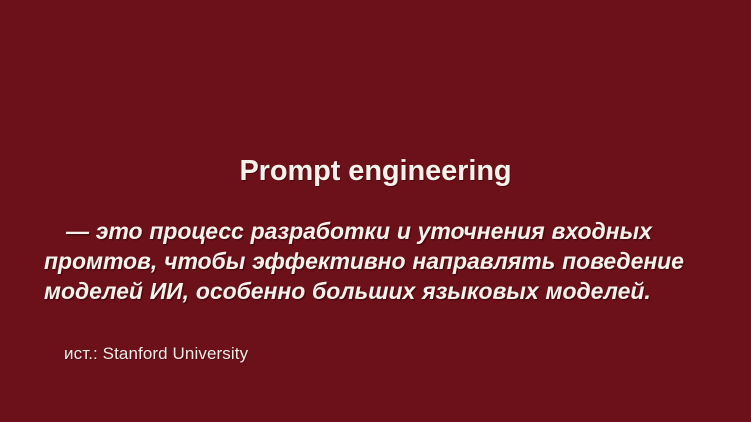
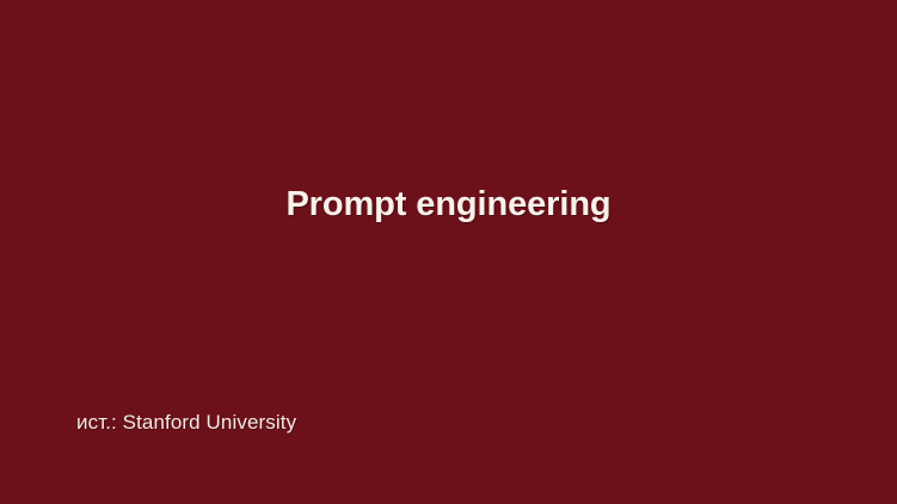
  Prompt engineering
- — это процесс разработки и уточнения входных промтов, чтобы эффективно направлять поведение моделей ИИ, особенно больших языковых моделей.
  ист.: Stanford University
